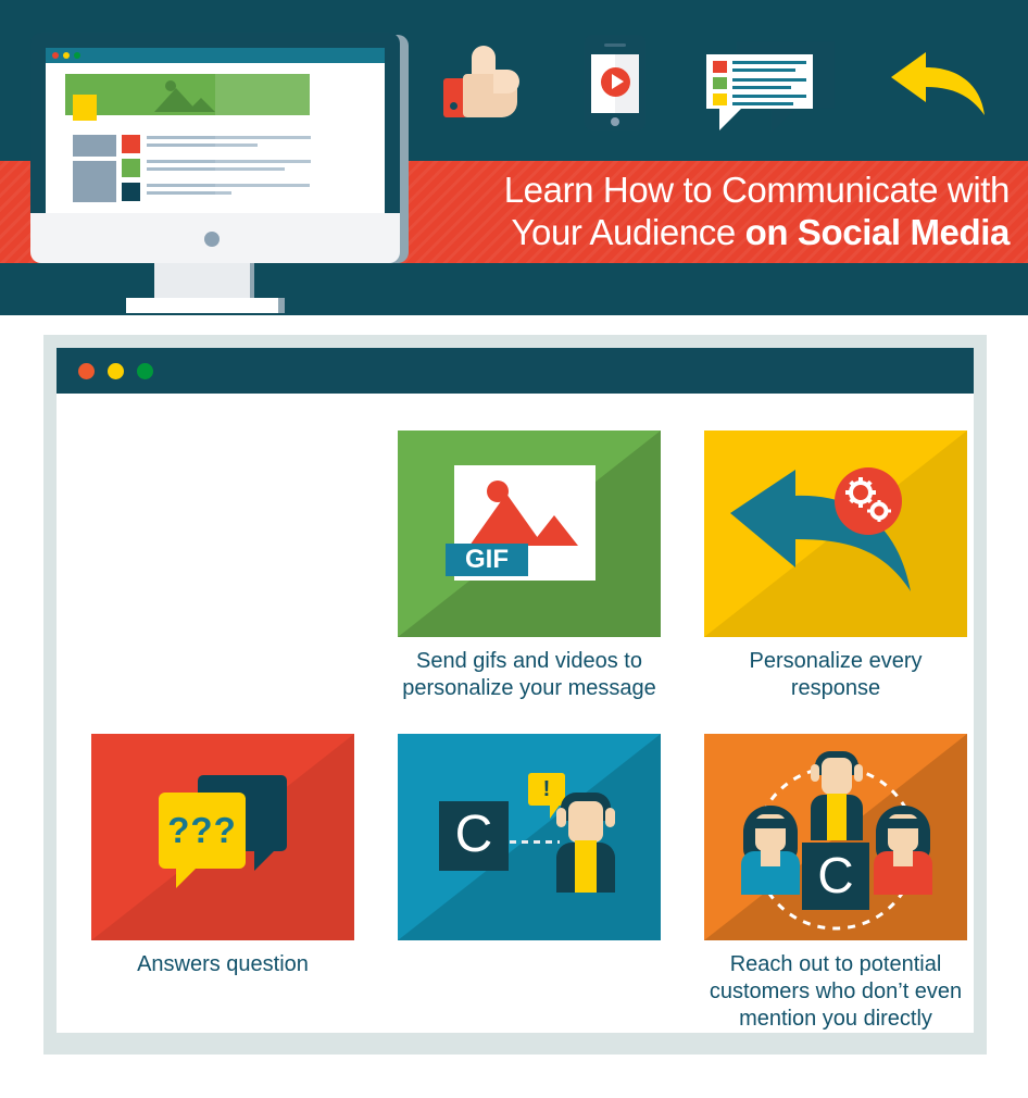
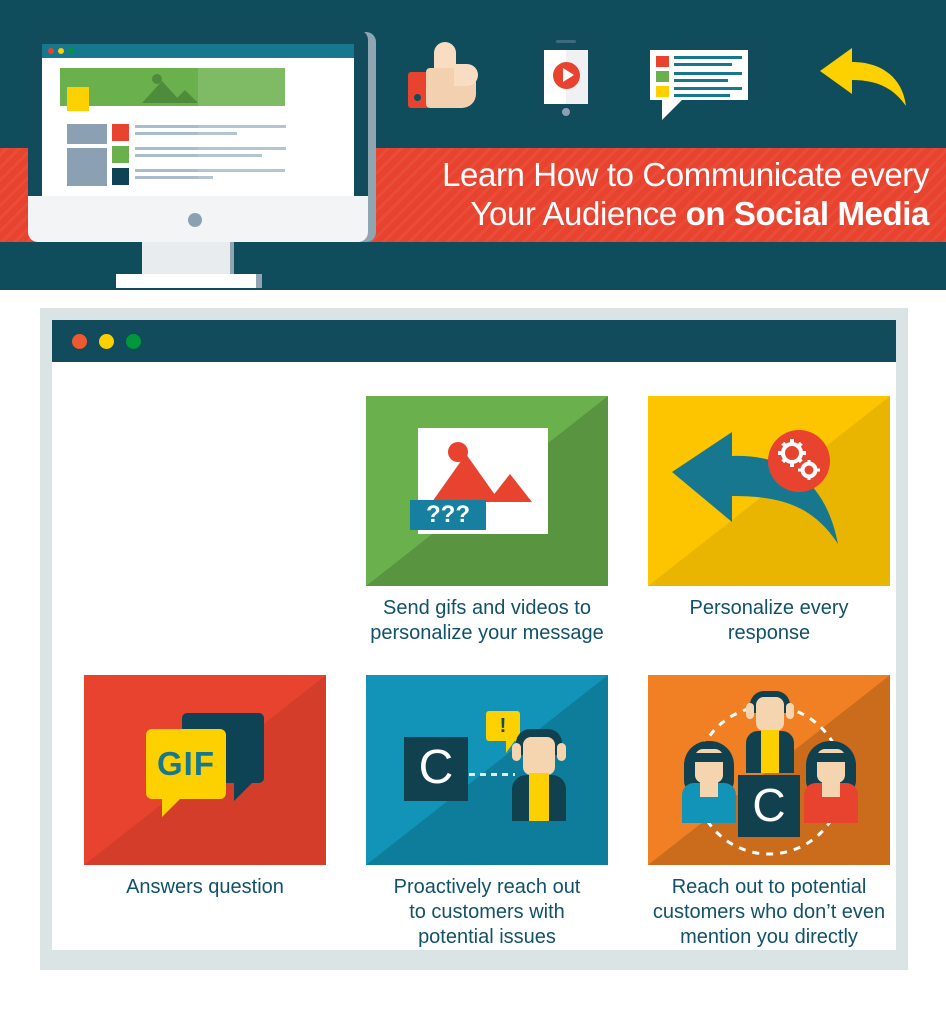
- Learn How to Communicate with
+ Learn How to Communicate every
  Your Audience on Social Media
- GIF
+ ???
  Send gifs and videos to
  personalize your message
  Personalize every
  response
- ???
+ GIF
  Answers question
  C
  !
+ Proactively reach out
+ to customers with
+ potential issues
  C
  Reach out to potential
  customers who don’t even
  mention you directly
